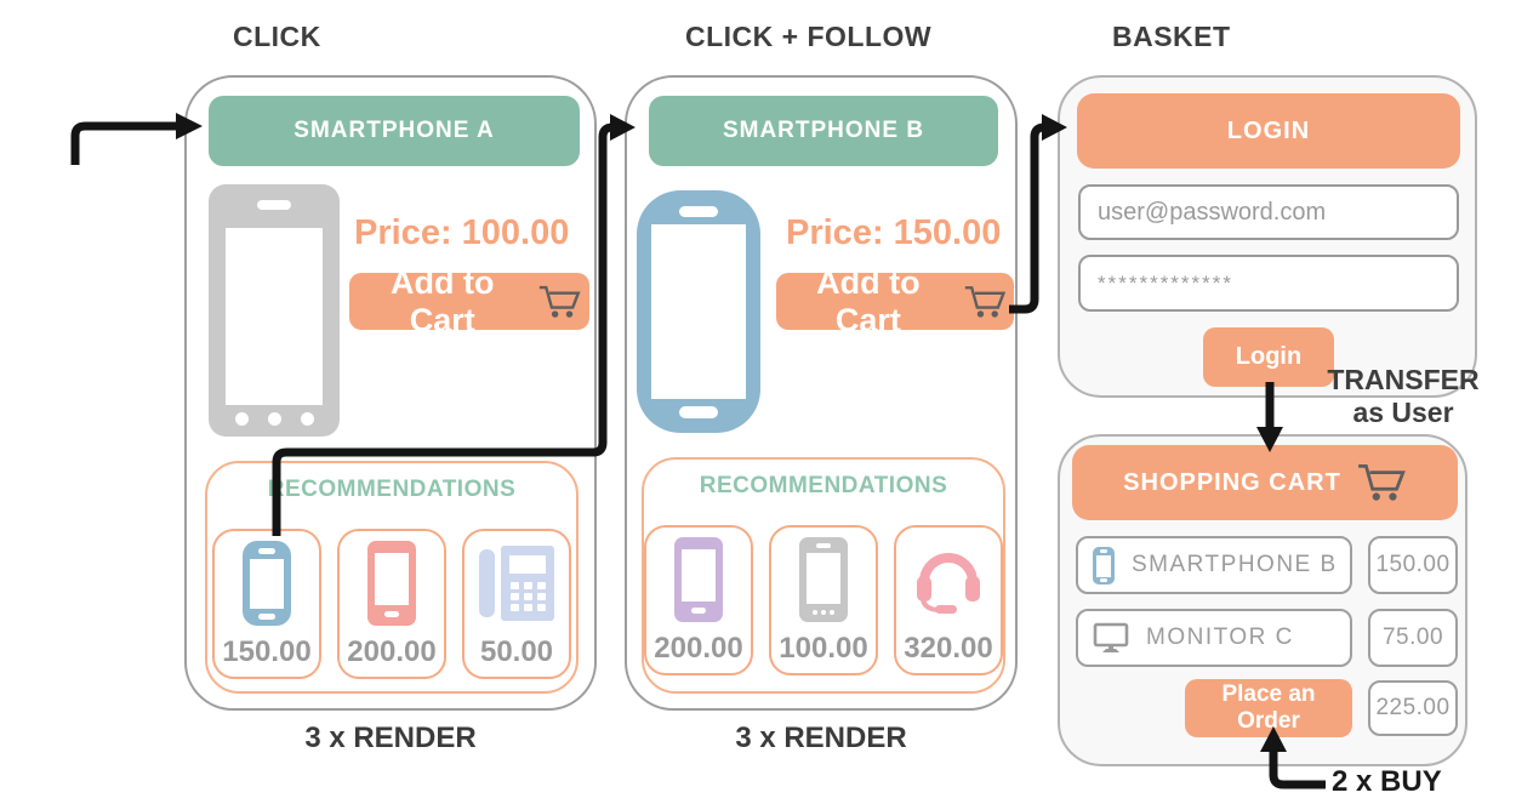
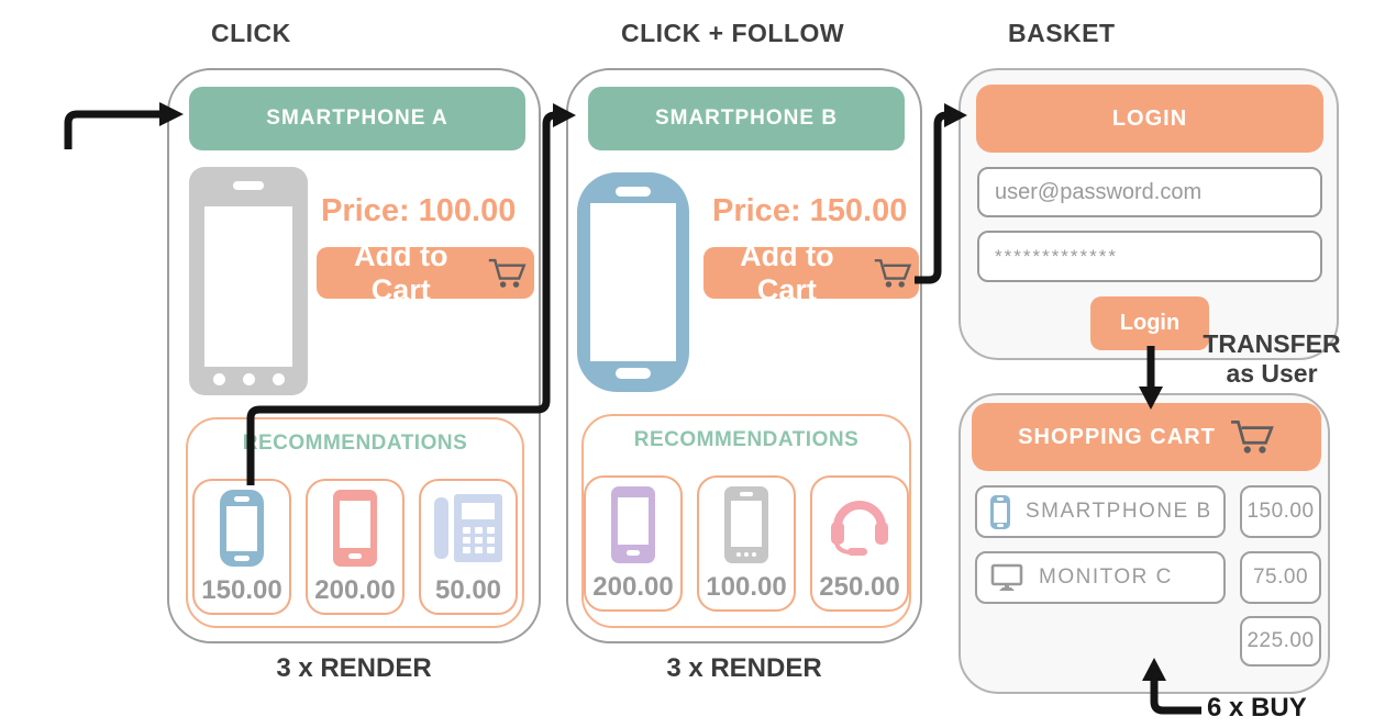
  CLICK
  CLICK + FOLLOW
  BASKET
  SMARTPHONE A
  Price: 100.00
  Add to Cart
  ECOMMENDATIONS
  150.00
  200.00
  50.00
  SMARTPHONE B
  Price: 150.00
  Add to Cart
  RECOMMENDATIONS
  200.00
  100.00
- 320.00
+ 250.00
  3 x RENDER
  3 x RENDER
  LOGIN
  user@password.com
  *************
  Login
  TRANSFER
  as User
  SHOPPING CART
  SMARTPHONE B
  150.00
  MONITOR C
  75.00
- Place an Order
  225.00
- 2 x BUY
+ 6 x BUY
